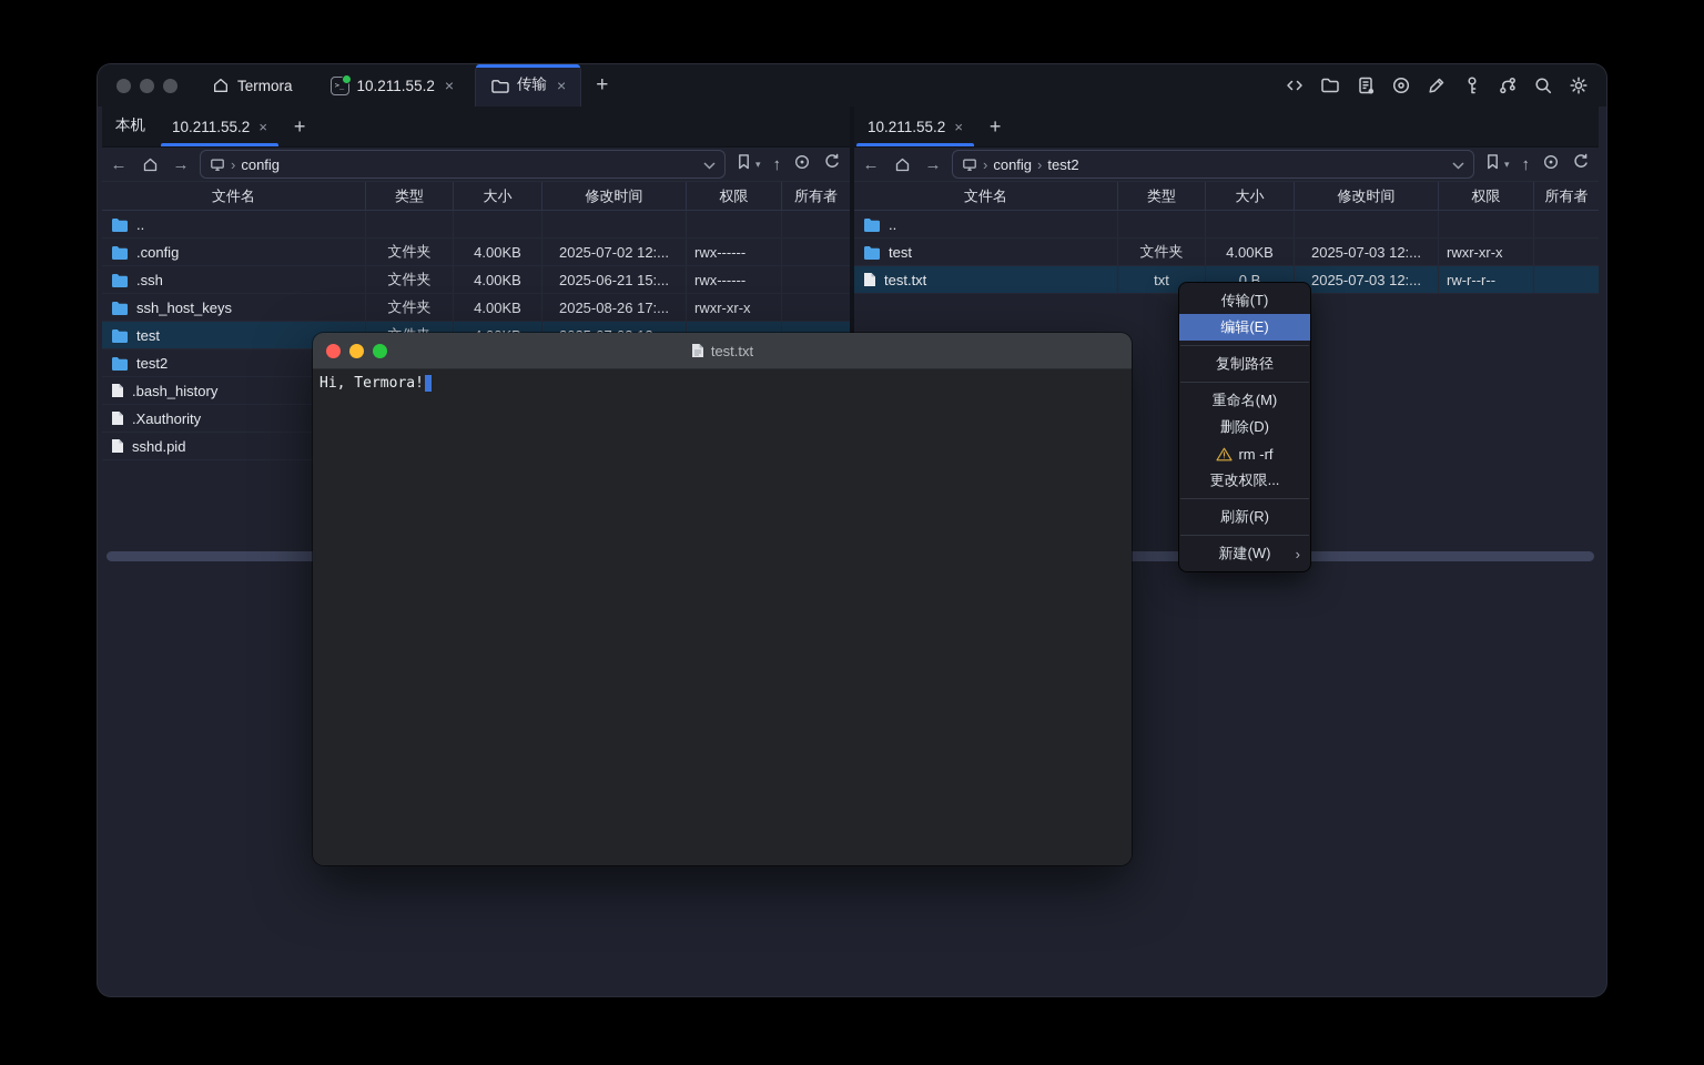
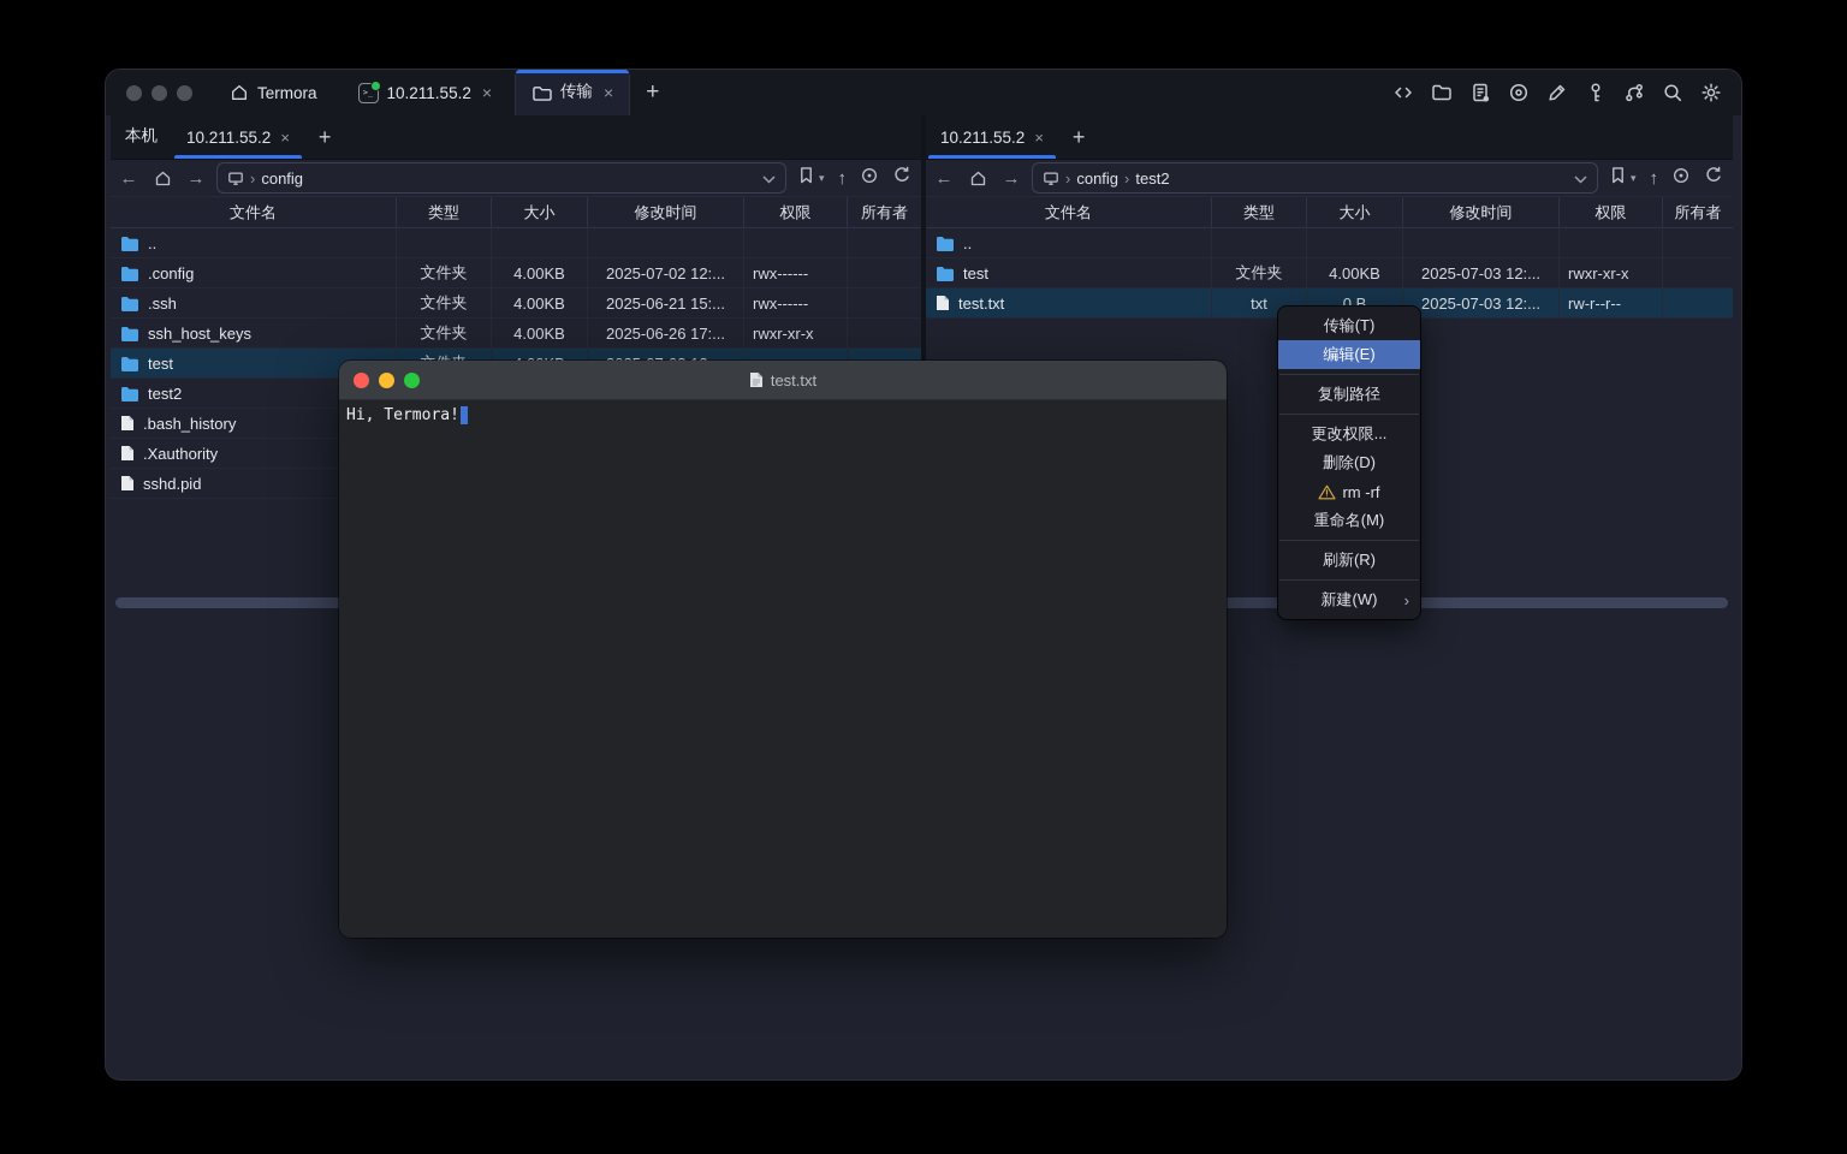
  Termora
  >_
  10.211.55.2
  ×
  传输
  ×
  +
  本机
  10.211.55.2
  ×
  +
  ←
  →
  ›
  config
  ▾
  ↑
  文件名
  类型
  大小
  修改时间
  权限
  所有者
  ..
  .config
  文件夹
  4.00KB
  2025-07-02 12:...
  rwx------
  .ssh
  文件夹
  4.00KB
  2025-06-21 15:...
  rwx------
  ssh_host_keys
  文件夹
  4.00KB
- 2025-08-26 17:...
+ 2025-06-26 17:...
  rwxr-xr-x
  test
  test2
  .bash_history
  .Xauthority
  sshd.pid
  10.211.55.2
  ×
  +
  ←
  →
  ›
  config
  ›
  test2
  ▾
  ↑
  文件名
  类型
  大小
  修改时间
  权限
  所有者
  ..
  test
  文件夹
  4.00KB
  2025-07-03 12:...
  rwxr-xr-x
  test.txt
  txt
  0 B
  2025-07-03 12:...
  rw-r--r--
  test.txt
  Hi, Termora!
  传输(T)
  编辑(E)
  复制路径
- 重命名(M)
+ 更改权限...
  删除(D)
  rm -rf
- 更改权限...
+ 重命名(M)
  刷新(R)
  新建(W)
  ›
